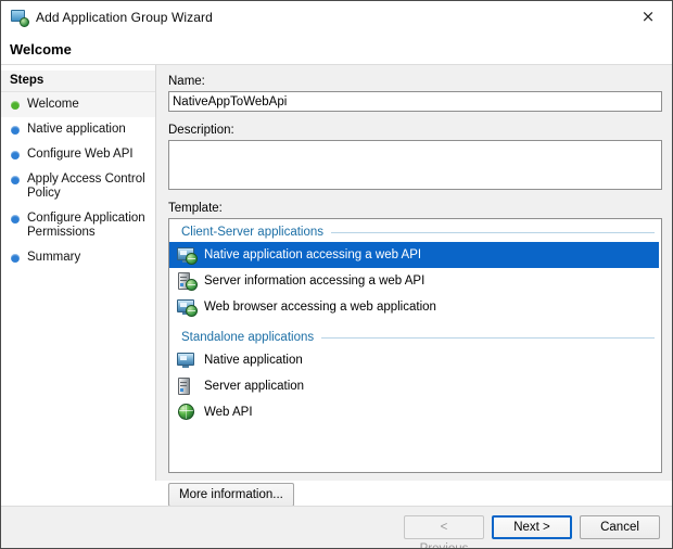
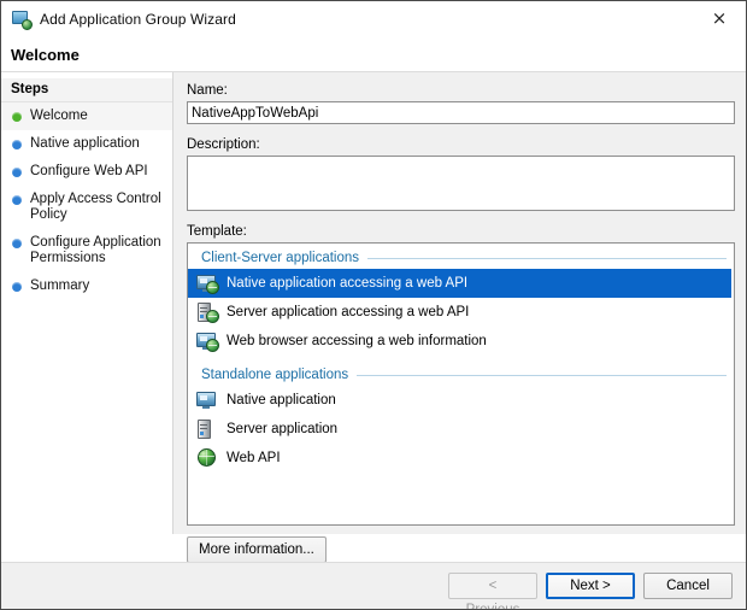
  Add Application Group Wizard
  ×
  Welcome
  Steps
  Welcome
  Native application
  Configure Web API
  Apply Access Control Policy
  Configure Application Permissions
  Summary
  Name:
  NativeAppToWebApi
  Description:
  Template:
  Client-Server applications
  Native application accessing a web API
- Server information accessing a web API
+ Server application accessing a web API
- Web browser accessing a web application
+ Web browser accessing a web information
  Standalone applications
  Native application
  Server application
  Web API
  More information...
  Next >
  Cancel
